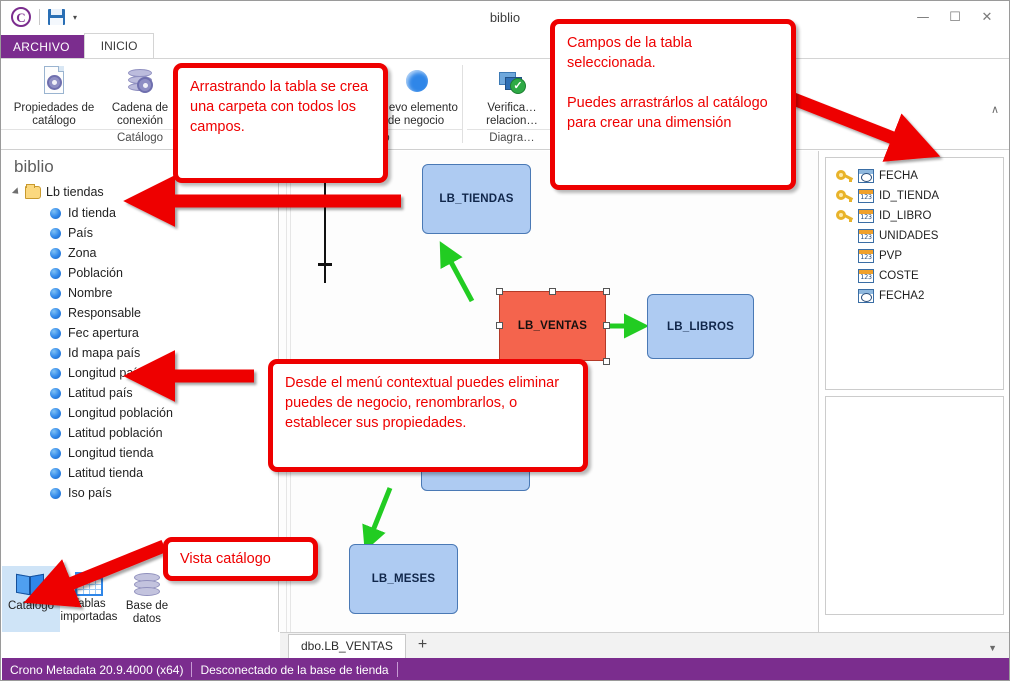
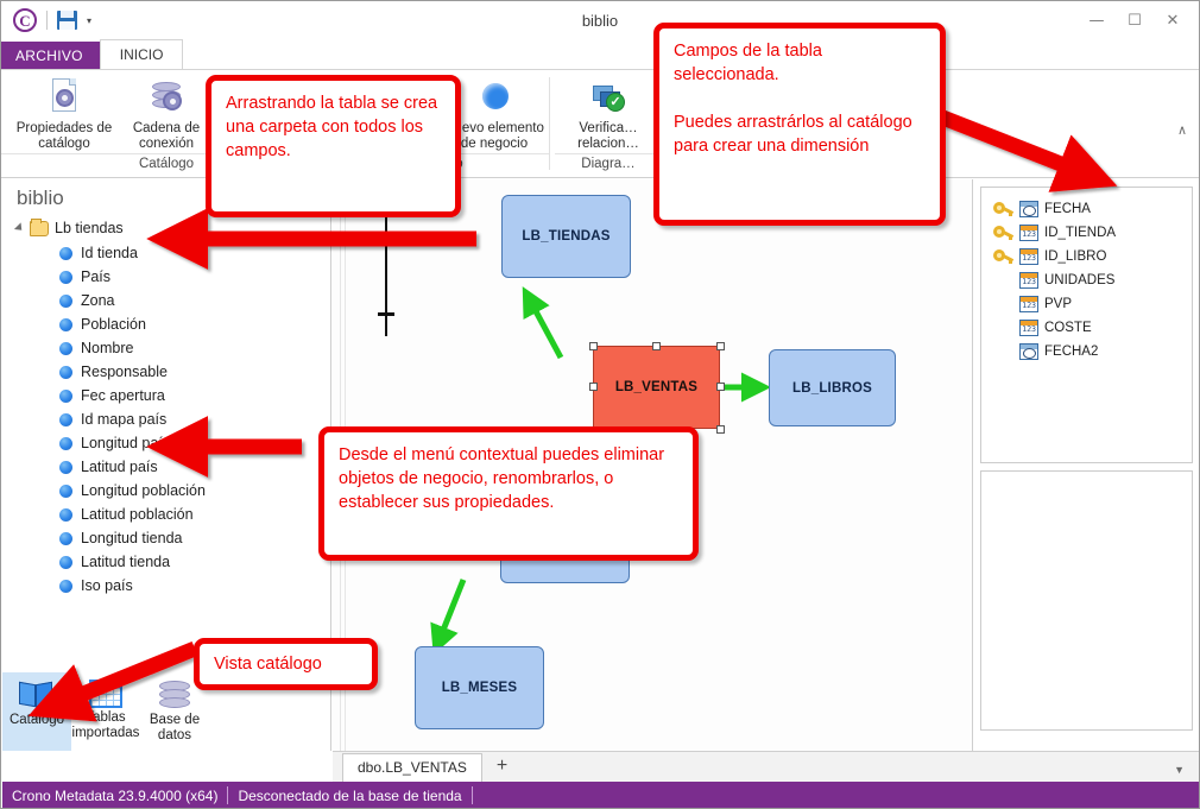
  C
  ▾
  biblio
  —
  ☐
  ✕
  ARCHIVO
  INICIO
  Propiedades de catálogo
  Cadena de conexión
  Catálogo
  evo elemento de negocio
  ✓
  Verifica… relacion…
  Diagra…
  ∧
  biblio
  Lb tiendas
  Id tienda
  País
  Zona
  Población
  Nombre
  Responsable
  Fec apertura
  Id mapa país
  Longitud país
  Latitud país
  Longitud población
  Latitud población
  Longitud tienda
  Latitud tienda
  Iso país
  Catálogo
  Tablas importadas
  Base de datos
  LB_TIENDAS
  LB_VENTAS
  LB_LIBROS
  LB_MESES
  FECHA
  123
  ID_TIENDA
  123
  ID_LIBRO
  123
  UNIDADES
  123
  PVP
  123
  COSTE
  FECHA2
  dbo.LB_VENTAS
  +
  ▼
- Crono Metadata 20.9.4000 (x64)
+ Crono Metadata 23.9.4000 (x64)
  Desconectado de la base de tienda
  Arrastrando la tabla se crea una carpeta con todos los campos.
  Campos de la tabla seleccionada.
  Puedes arrastrárlos al catálogo para crear una dimensión
- Desde el menú contextual puedes eliminar puedes de negocio, renombrarlos, o establecer sus propiedades.
+ Desde el menú contextual puedes eliminar objetos de negocio, renombrarlos, o establecer sus propiedades.
  Vista catálogo
